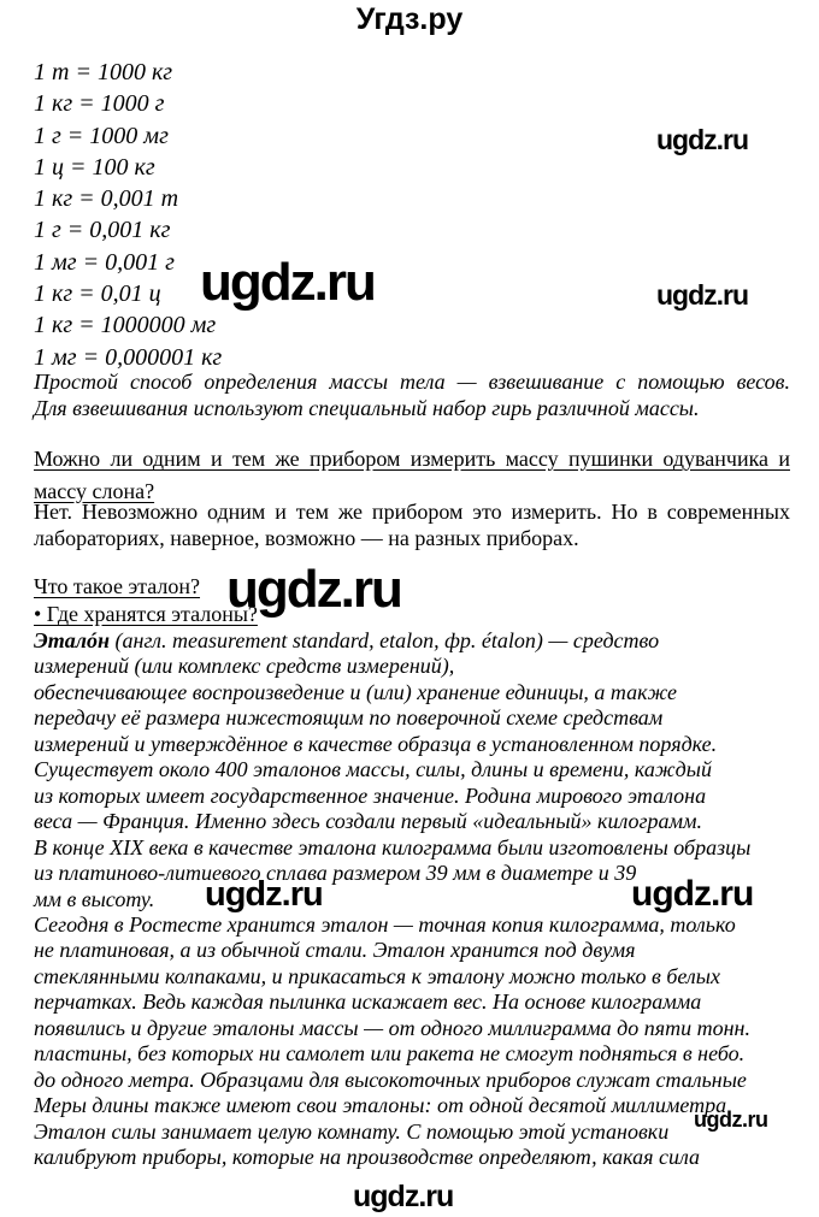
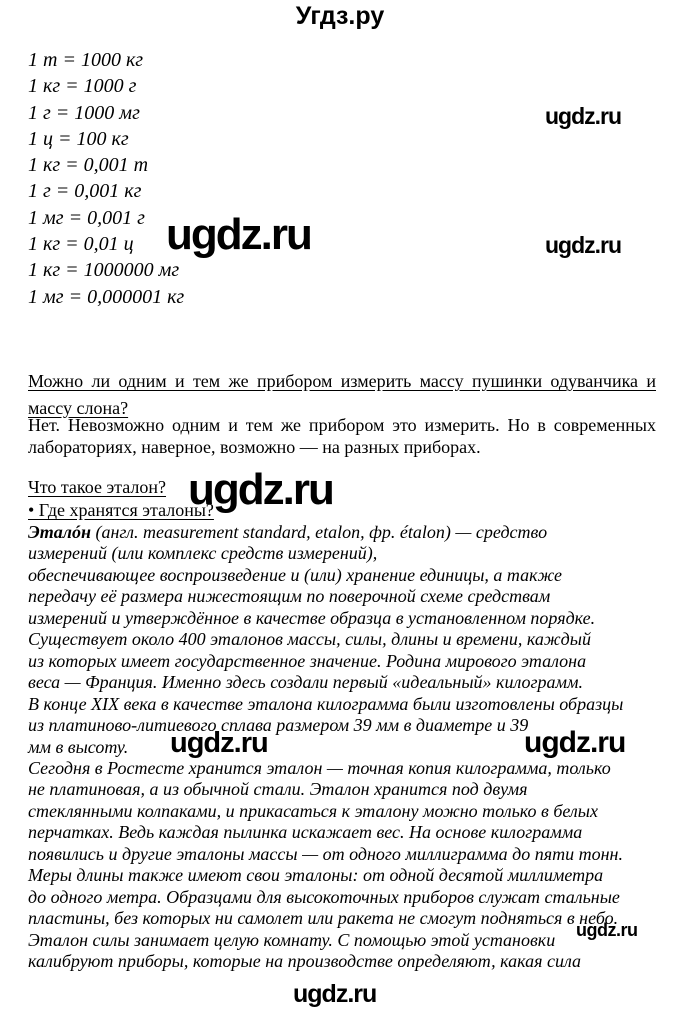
  Угдз.ру
  1 т = 1000 кг
  1 кг = 1000 г
  1 г = 1000 мг
  1 ц = 100 кг
  1 кг = 0,001 т
  1 г = 0,001 кг
  1 мг = 0,001 г
  1 кг = 0,01 ц
  1 кг = 1000000 мг
  1 мг = 0,000001 кг
- Простой способ определения массы тела — взвешивание с помощью весов.
- Для взвешивания используют специальный набор гирь различной массы.
  Можно ли одним и тем же прибором измерить массу пушинки одуванчика и
  массу слона?
  Нет. Невозможно одним и тем же прибором это измерить. Но в современных
  лабораториях, наверное, возможно — на разных приборах.
  Что такое эталон?
  • Где хранятся эталоны?
  Эталóн (англ. measurement standard, etalon, фр. étalon) — средство
  измерений (или комплекс средств измерений),
  обеспечивающее воспроизведение и (или) хранение единицы, а также
  передачу её размера нижестоящим по поверочной схеме средствам
  измерений и утверждённое в качестве образца в установленном порядке.
  Существует около 400 эталонов массы, силы, длины и времени, каждый
  из которых имеет государственное значение. Родина мирового эталона
  веса — Франция. Именно здесь создали первый «идеальный» килограмм.
  В конце XIX века в качестве эталона килограмма были изготовлены образцы
  из платиново-литиевого сплава размером 39 мм в диаметре и 39
  мм в высоту.
  Сегодня в Ростесте хранится эталон — точная копия килограмма, только
  не платиновая, а из обычной стали. Эталон хранится под двумя
  стеклянными колпаками, и прикасаться к эталону можно только в белых
  перчатках. Ведь каждая пылинка искажает вес. На основе килограмма
  появились и другие эталоны массы — от одного миллиграмма до пяти тонн.
- пластины, без которых ни самолет или ракета не смогут подняться в небо.
+ Меры длины также имеют свои эталоны: от одной десятой миллиметра
  до одного метра. Образцами для высокоточных приборов служат стальные
- Меры длины также имеют свои эталоны: от одной десятой миллиметра
+ пластины, без которых ни самолет или ракета не смогут подняться в небо.
  Эталон силы занимает целую комнату. С помощью этой установки
  калибруют приборы, которые на производстве определяют, какая сила
  ugdz.ru
  ugdz.ru
  ugdz.ru
  ugdz.ru
  ugdz.ru
  ugdz.ru
  ugdz.ru
  ugdz.ru
